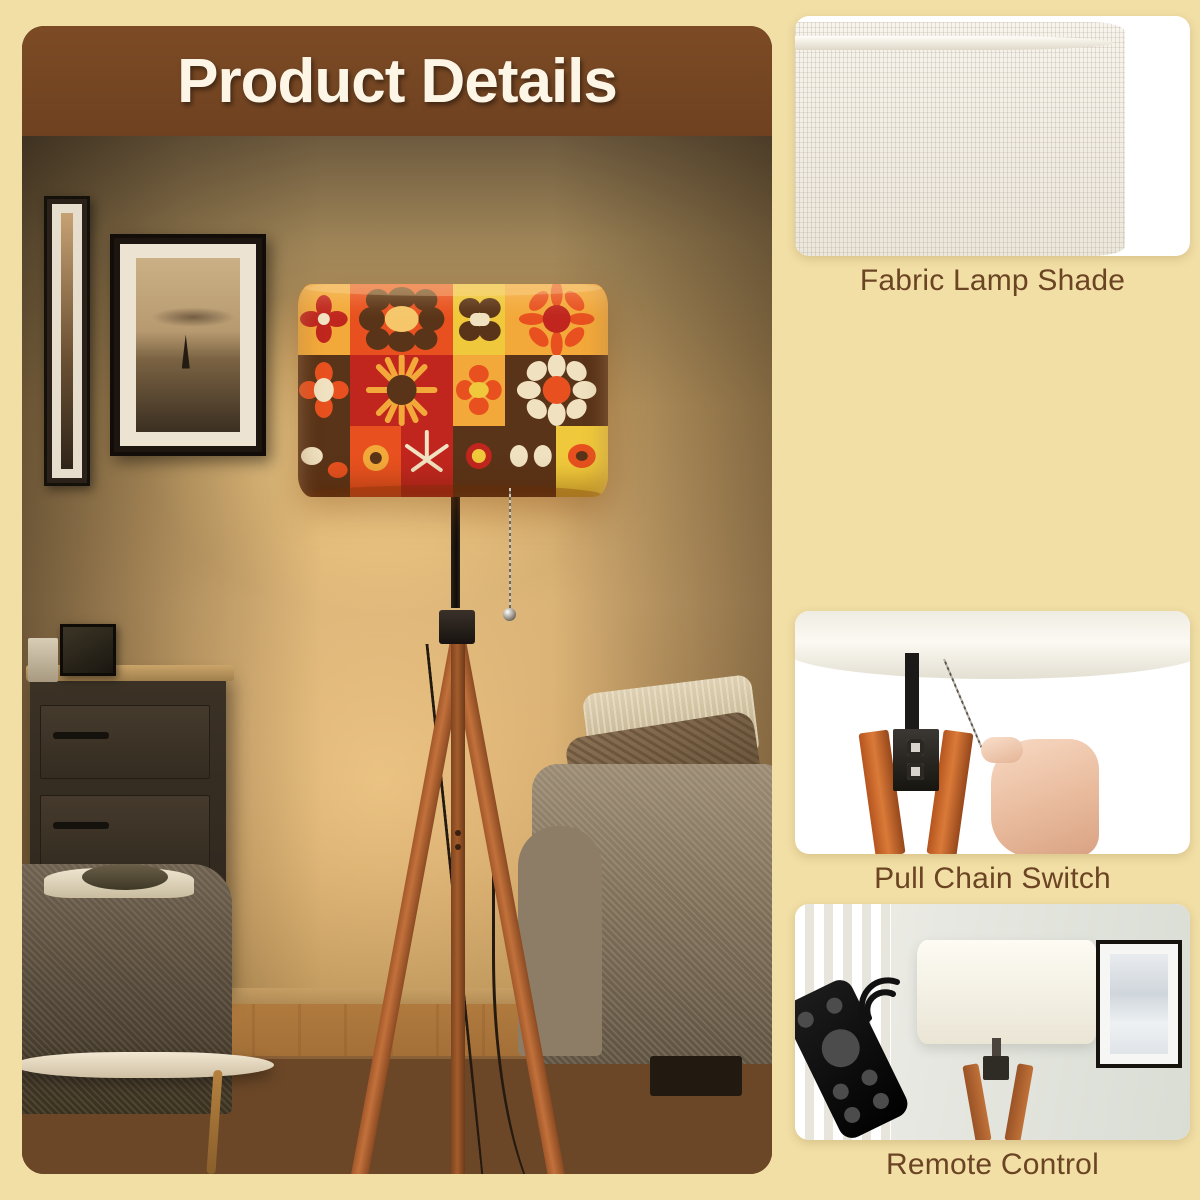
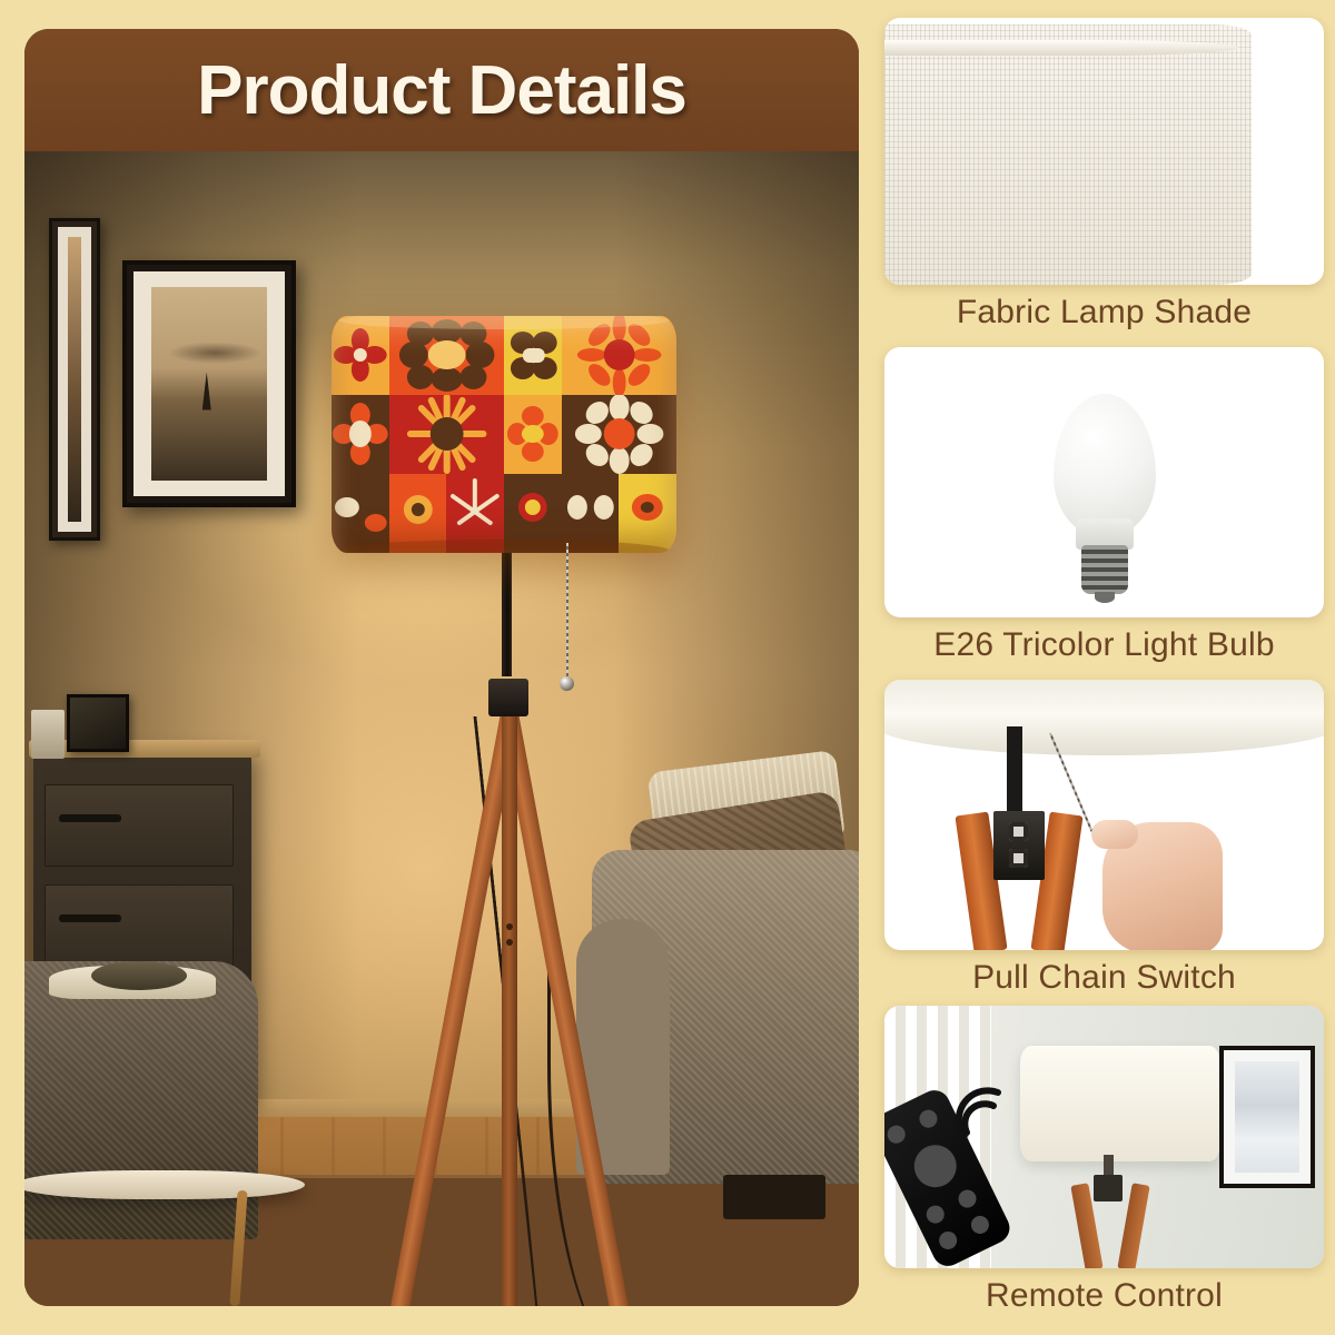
  Product Details
  Fabric Lamp Shade
+ E26 Tricolor Light Bulb
  Pull Chain Switch
  Remote Control
